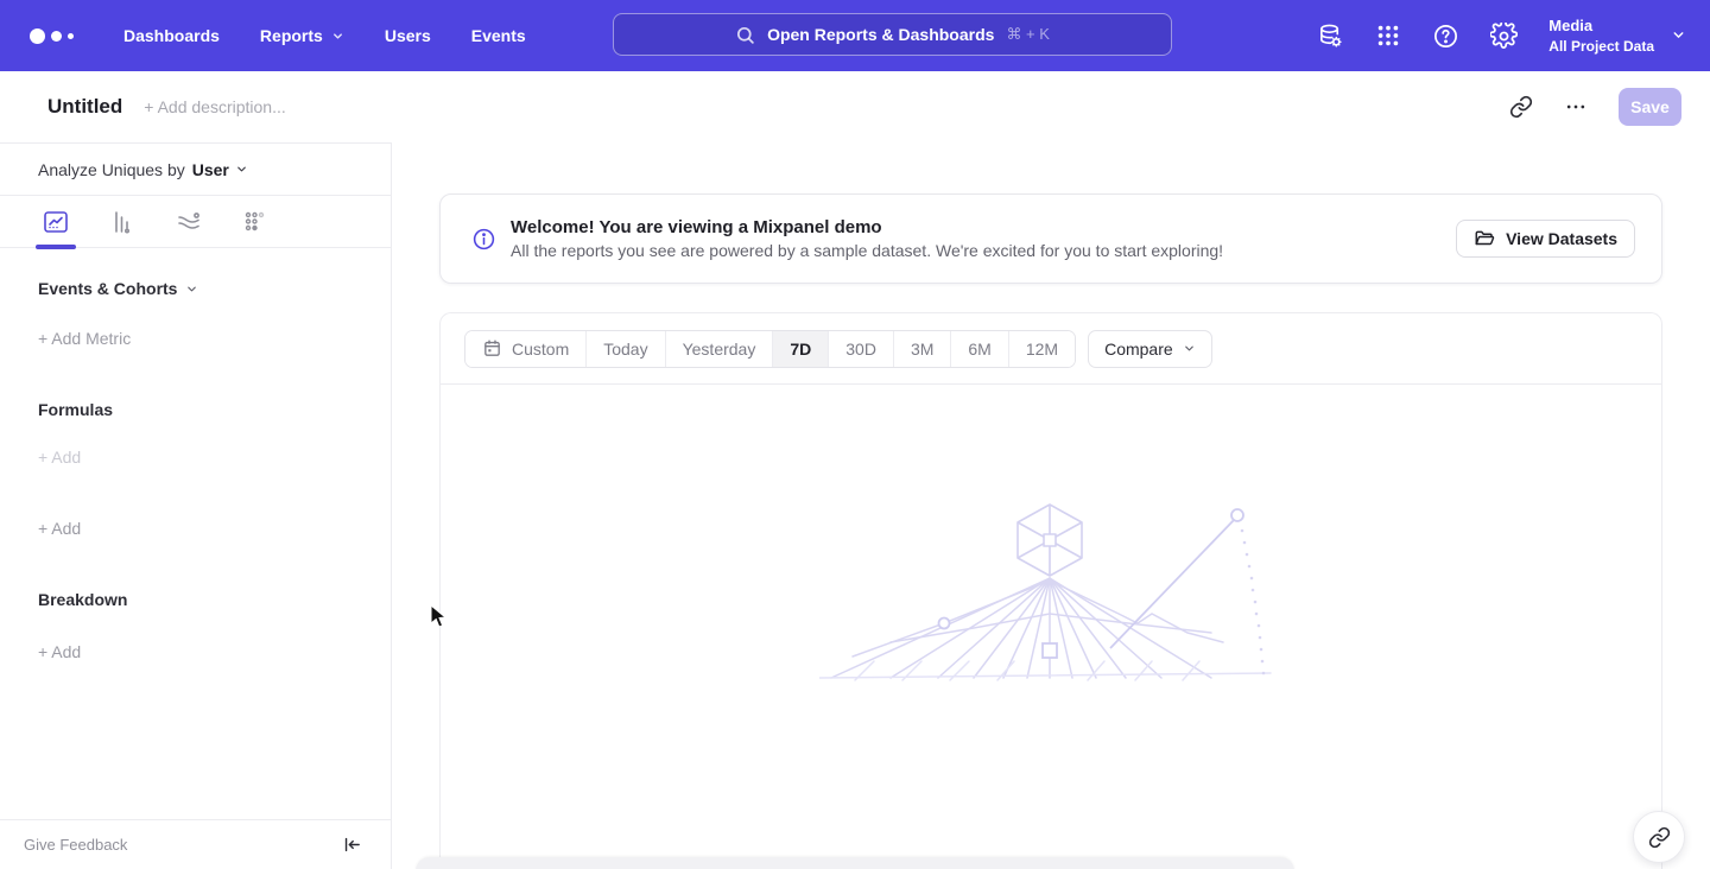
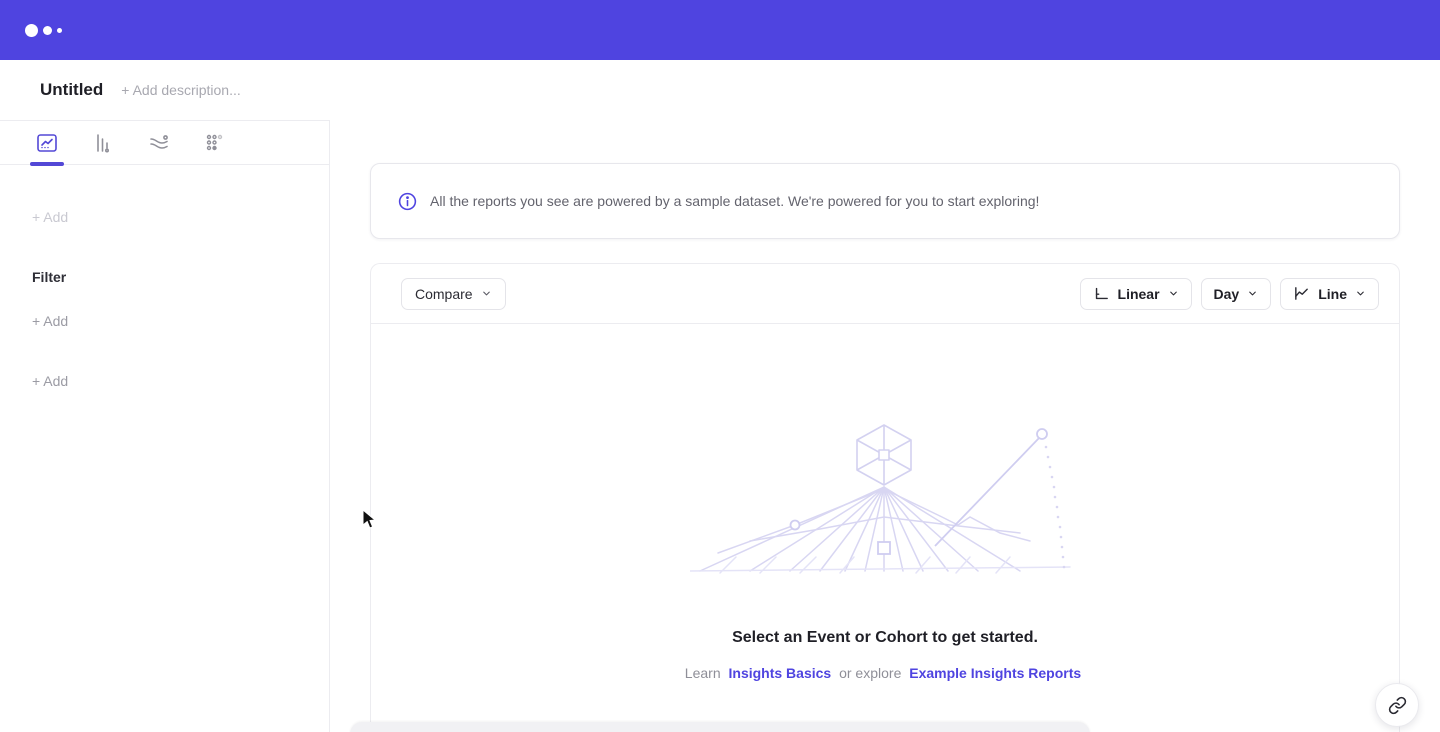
- Dashboards
- Reports
- Users
- Events
- Open Reports & Dashboards
- ⌘ + K
- Media
- All Project Data
  Untitled
  + Add description...
- Save
- Analyze Uniques by
- User
- Events & Cohorts
- + Add Metric
- Formulas
  + Add
+ Filter
  + Add
- Breakdown
  + Add
- Give Feedback
- Welcome! You are viewing a Mixpanel demo
- All the reports you see are powered by a sample dataset. We're excited for you to start exploring!
+ All the reports you see are powered by a sample dataset. We're powered for you to start exploring!
- View Datasets
- Custom
- Today
- Yesterday
- 7D
- 30D
- 3M
- 6M
- 12M
  Compare
+ Linear
+ Day
+ Line
+ Select an Event or Cohort to get started.
+ Learn Insights Basics or explore Example Insights Reports
